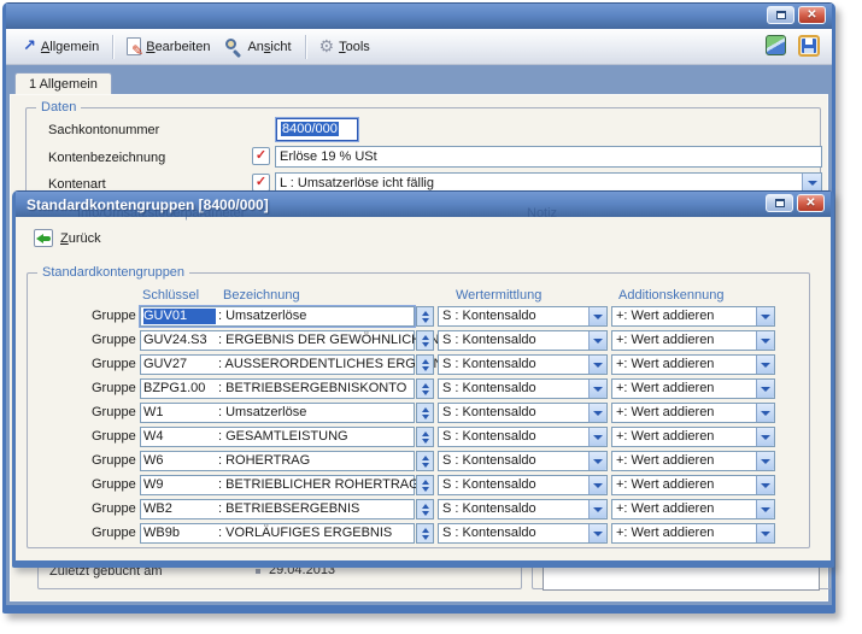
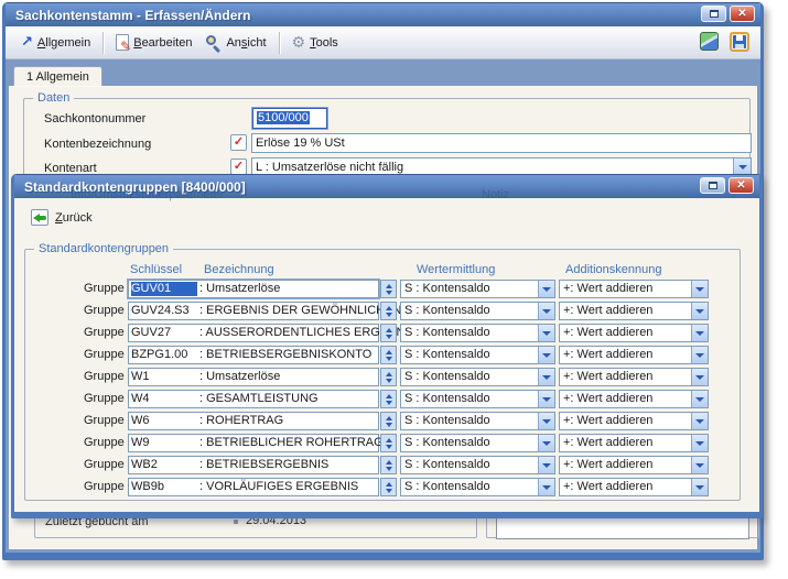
+ Sachkontenstamm - Erfassen/Ändern
  ✕
  ↗
  Allgemein
  ✎
  Bearbeiten
  Ansicht
  ⚙
  Tools
  1 Allgemein
  Daten
  Sachkontonummer
- 8400/000
+ 5100/000
  Kontenbezeichnung
  ✓
  Erlöse 19 % USt
  Kontenart
  ✓
- L : Umsatzerlöse icht fällig
+ L : Umsatzerlöse nicht fällig
  Zuletzt gebucht am
  29.04.2013
  Info/Umsatzsteuerparameter
  Notiz
  Standardkontengruppen [8400/000]
  ✕
  Zurück
  Standardkontengruppen
  Schlüssel
  Bezeichnung
  Wertermittlung
  Additionskennung
  Gruppe
  GUV01
  : Umsatzerlöse
  S : Kontensaldo
  +: Wert addieren
  Gruppe
  GUV24.S3
  : ERGEBNIS DER GEWÖHNLICN
  S : Kontensaldo
  +: Wert addieren
  Gruppe
  GUV27
  : AUSSERORDENTLICHES ERG
  S : Kontensaldo
  +: Wert addieren
  Gruppe
  BZPG1.00
  : BETRIEBSERGEBNISKONTO
  S : Kontensaldo
  +: Wert addieren
  Gruppe
  W1
  : Umsatzerlöse
  S : Kontensaldo
  +: Wert addieren
  Gruppe
  W4
  : GESAMTLEISTUNG
  S : Kontensaldo
  +: Wert addieren
  Gruppe
  W6
  : ROHERTRAG
  S : Kontensaldo
  +: Wert addieren
  Gruppe
  W9
  : BETRIEBLICHER ROHERTRAG
  S : Kontensaldo
  +: Wert addieren
  Gruppe
  WB2
  : BETRIEBSERGEBNIS
  S : Kontensaldo
  +: Wert addieren
  Gruppe
  WB9b
  : VORLÄUFIGES ERGEBNIS
  S : Kontensaldo
  +: Wert addieren
